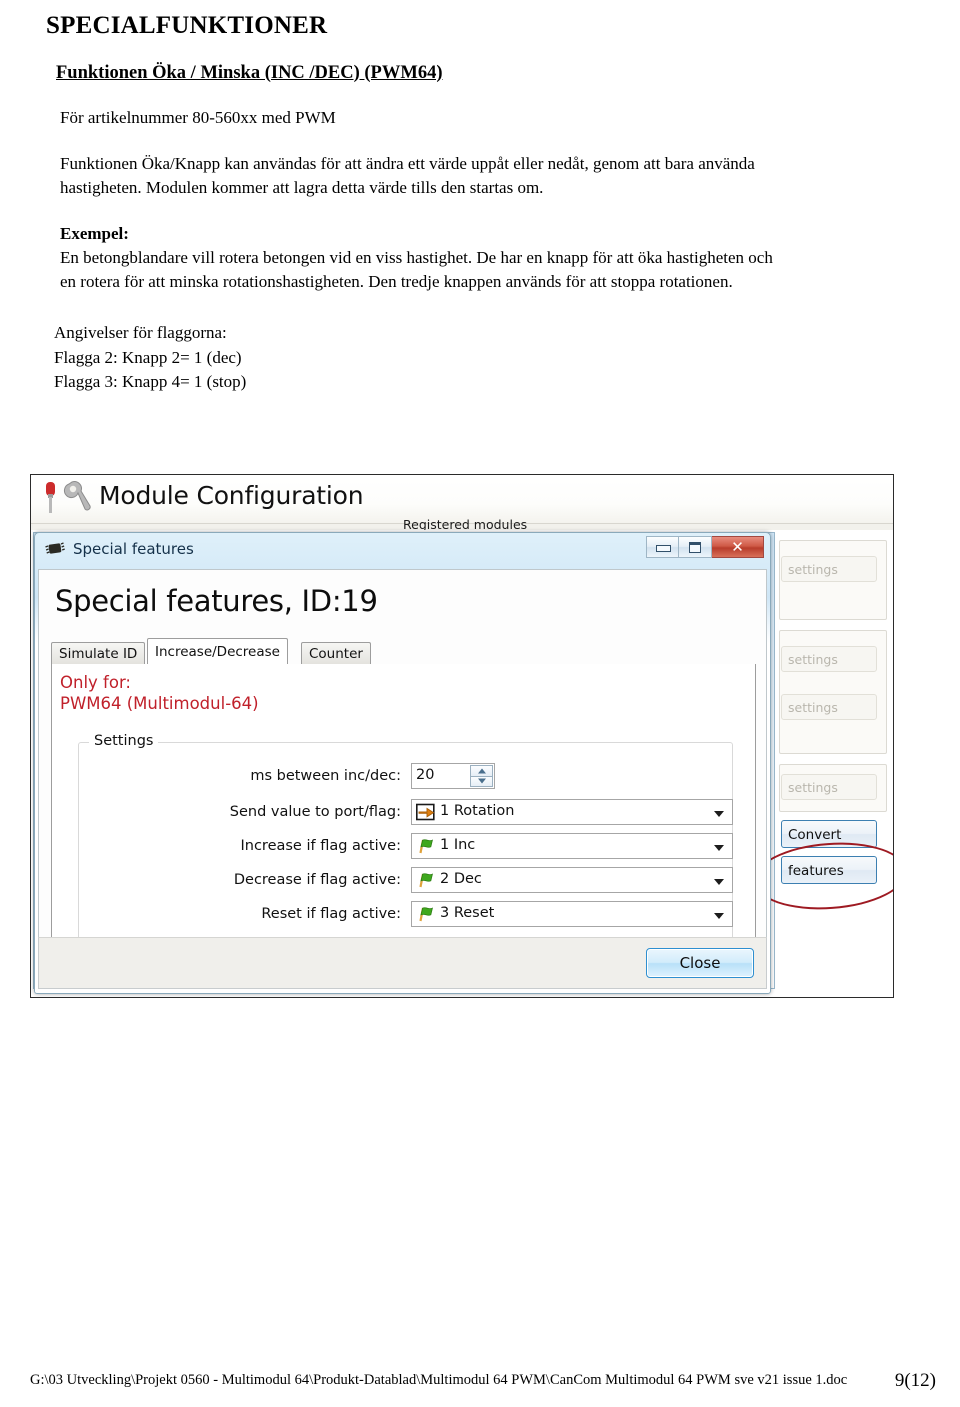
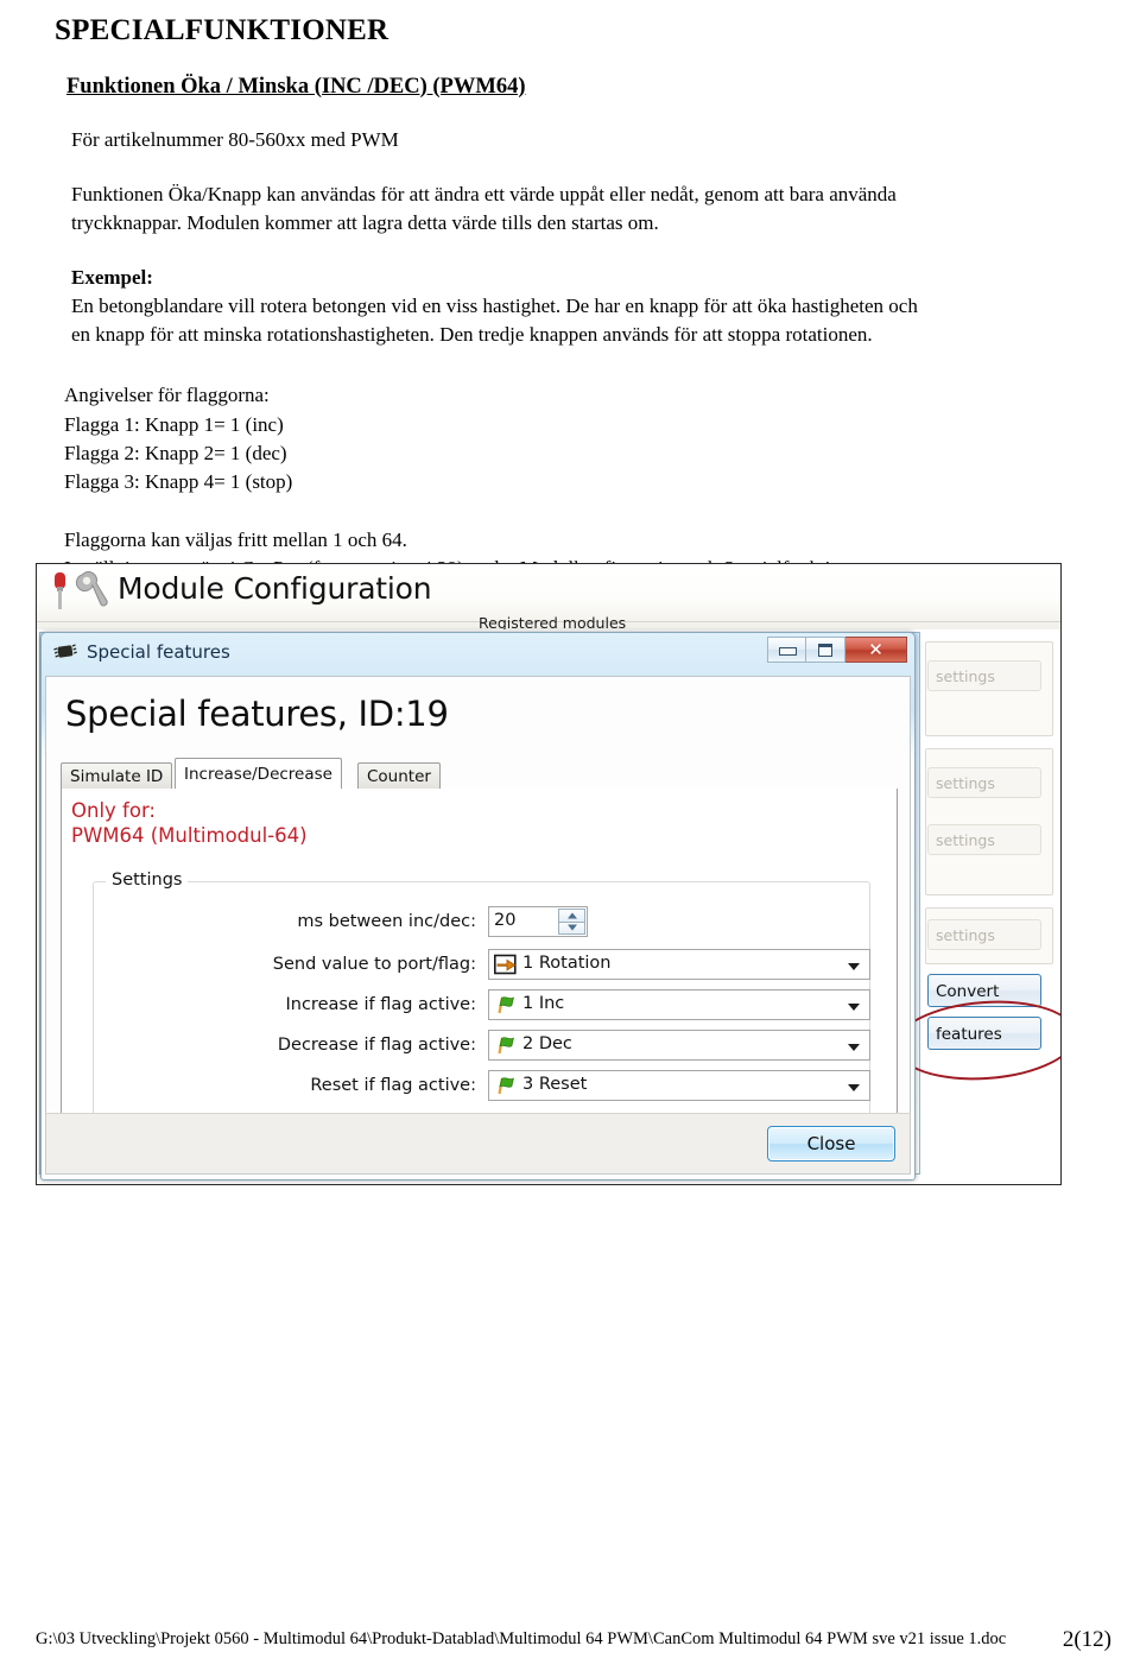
  SPECIALFUNKTIONER
  Funktionen Öka / Minska (INC /DEC) (PWM64)
  För artikelnummer 80-560xx med PWM
  Funktionen Öka/Knapp kan användas för att ändra ett värde uppåt eller nedåt, genom att bara använda
- hastigheten. Modulen kommer att lagra detta värde tills den startas om.
+ tryckknappar. Modulen kommer att lagra detta värde tills den startas om.
  Exempel:
  En betongblandare vill rotera betongen vid en viss hastighet. De har en knapp för att öka hastigheten och
- en rotera för att minska rotationshastigheten. Den tredje knappen används för att stoppa rotationen.
+ en knapp för att minska rotationshastigheten. Den tredje knappen används för att stoppa rotationen.
  Angivelser för flaggorna:
+ Flagga 1: Knapp 1= 1 (inc)
  Flagga 2: Knapp 2= 1 (dec)
  Flagga 3: Knapp 4= 1 (stop)
+ Flaggorna kan väljas fritt mellan 1 och 64.
  Module Configuration
  Registered modules
  settings
  settings
  settings
  settings
  Convert
  features
  Special features
  ✕
  Special features, ID:19
  Simulate ID
  Increase/Decrease
  Counter
  Only for:
  PWM64 (Multimodul-64)
  Settings
  ms between inc/dec:
  20
  Send value to port/flag:
  1 Rotation
  Increase if flag active:
  1 Inc
  Decrease if flag active:
  2 Dec
  Reset if flag active:
  3 Reset
  Close
  G:\03 Utveckling\Projekt 0560 - Multimodul 64\Produkt-Datablad\Multimodul 64 PWM\CanCom Multimodul 64 PWM sve v21 issue 1.doc
- 9(12)
+ 2(12)
